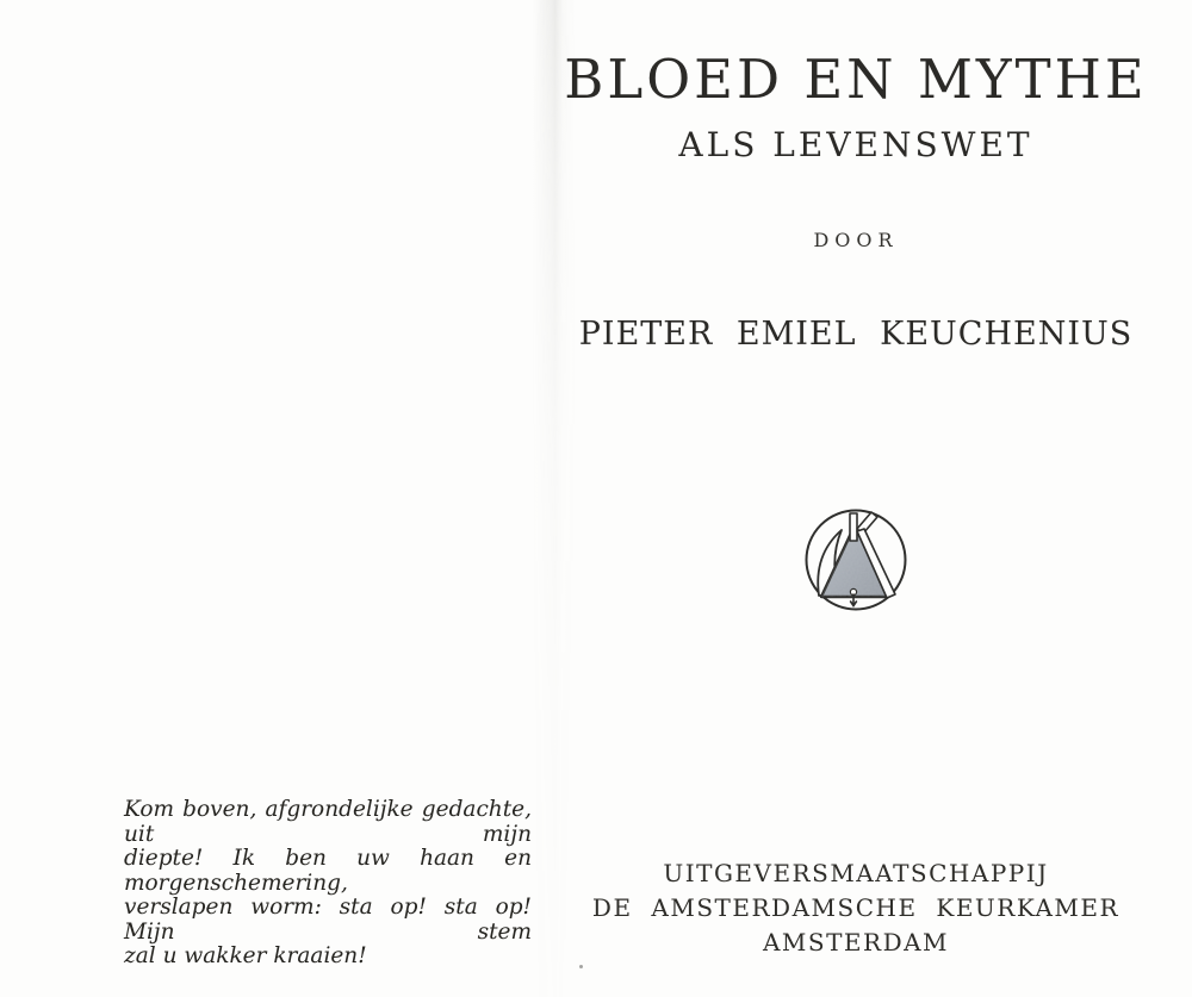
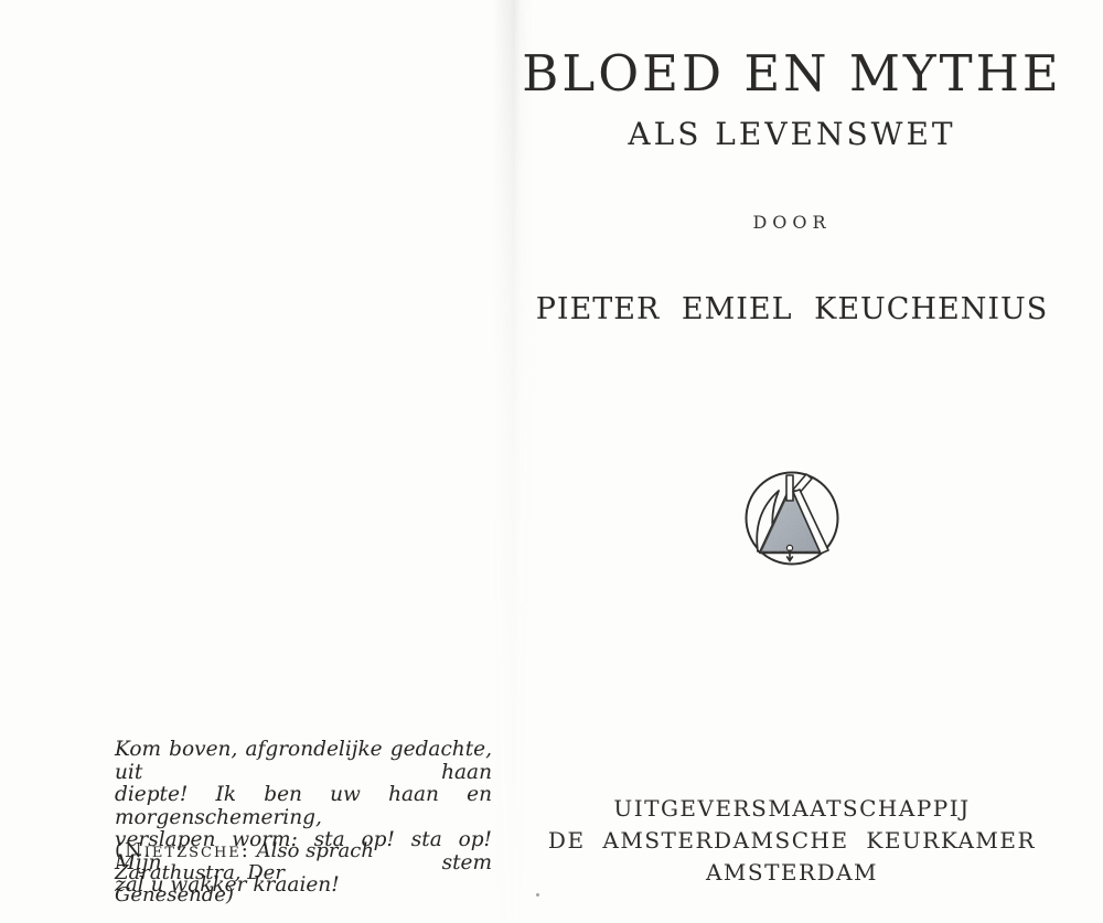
- Kom boven, afgrondelijke gedachte, uit mijn
+ Kom boven, afgrondelijke gedachte, uit haan
  diepte! Ik ben uw haan en morgenschemering,
  verslapen worm: sta op! sta op! Mijn stem
  zal u wakker kraaien!
+ (Nietzsche: Also sprach Zarathustra, Der
+ Genesende)
  BLOED EN MYTHE
  ALS LEVENSWET
  DOOR
  PIETER EMIEL KEUCHENIUS
  UITGEVERSMAATSCHAPPIJ
  DE AMSTERDAMSCHE KEURKAMER
  AMSTERDAM
